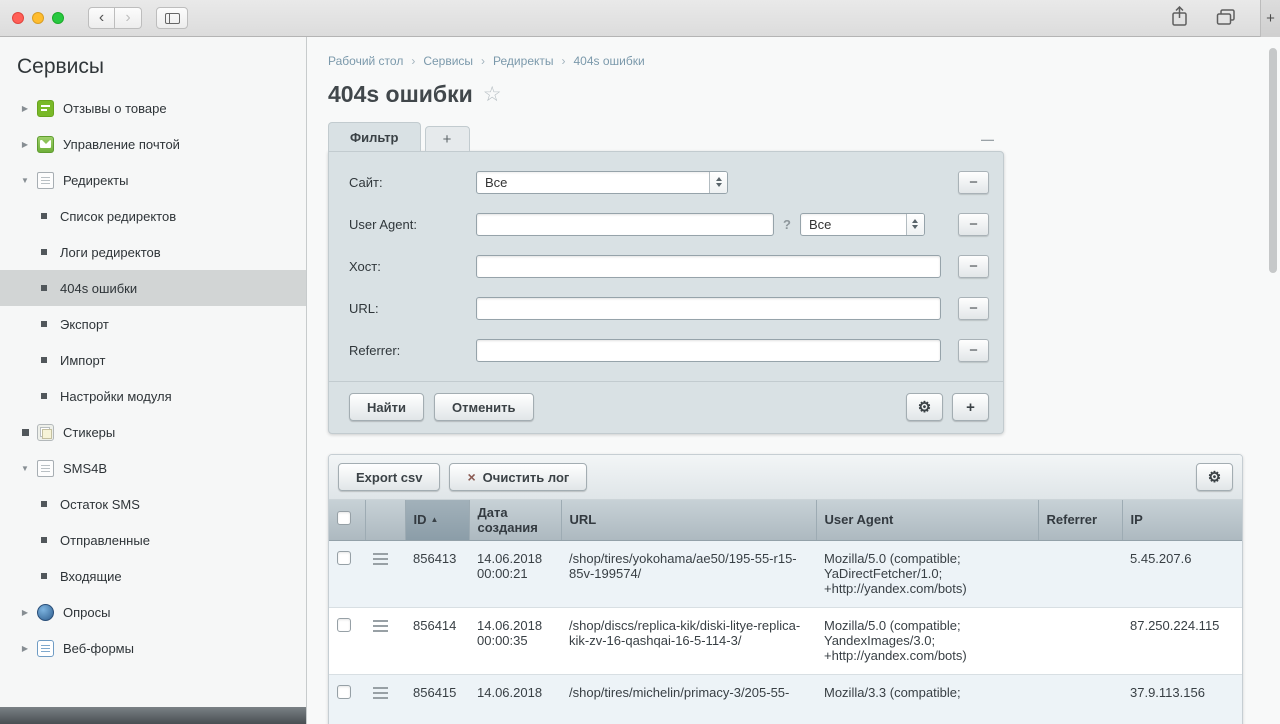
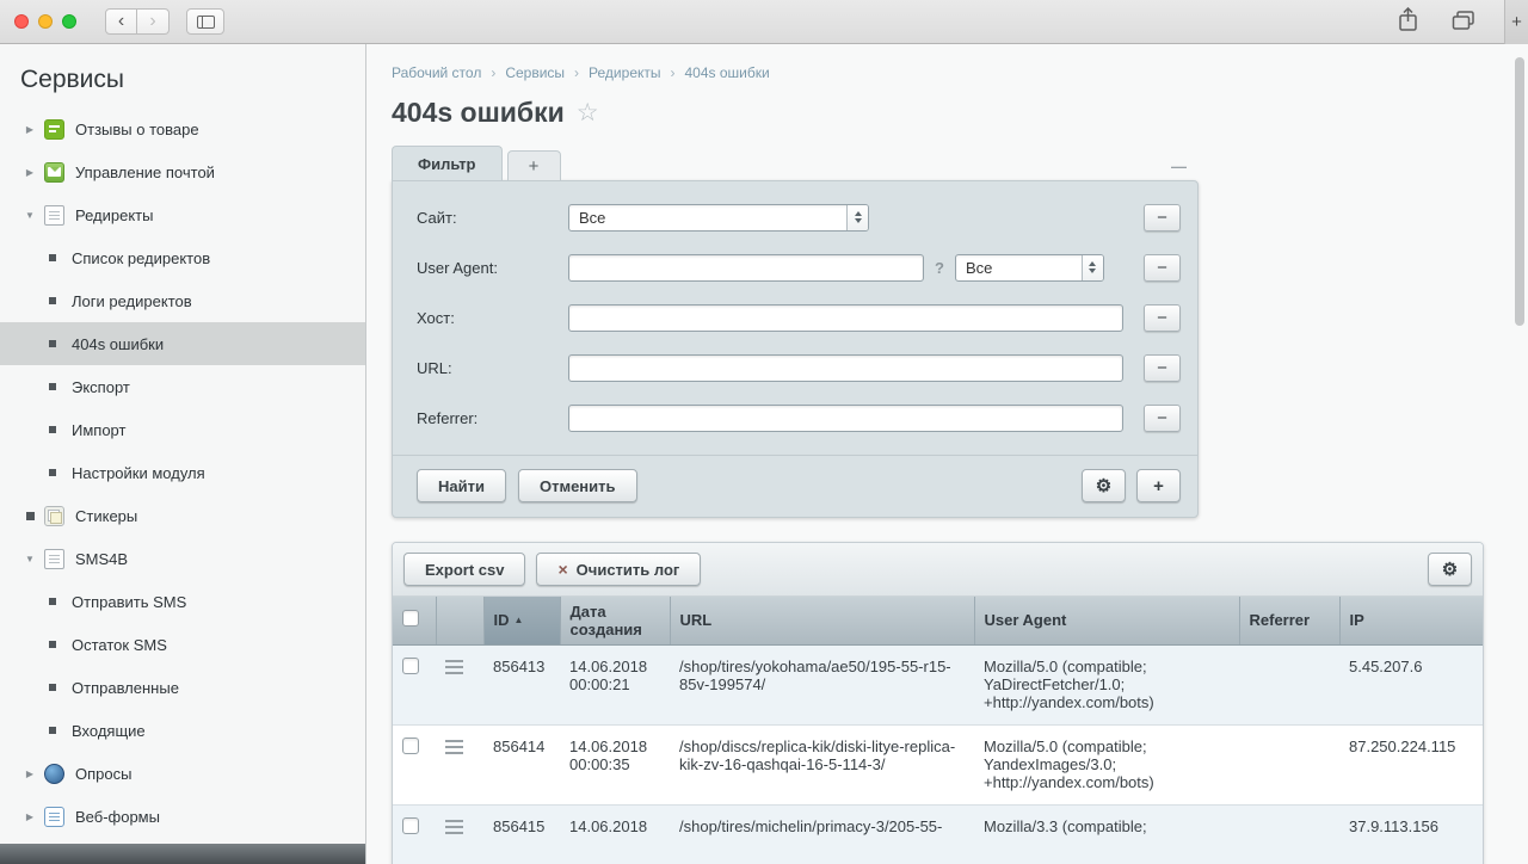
  ‹
  ›
  +
  Сервисы
  ▶
  Отзывы о товаре
  ▶
  Управление почтой
  ▼
  Редиректы
  Список редиректов
  Логи редиректов
  404s ошибки
  Экспорт
  Импорт
  Настройки модуля
  Стикеры
  ▼
  SMS4B
+ Отправить SMS
  Остаток SMS
  Отправленные
  Входящие
  ▶
  Опросы
  ▶
  Веб-формы
  Рабочий стол
  ›
  Сервисы
  ›
  Редиректы
  ›
  404s ошибки
  404s ошибки
  ☆
  Фильтр
  +
  —
  Сайт:
  Все
  −
  User Agent:
  ?
  Все
  −
  Хост:
  −
  URL:
  −
  Referrer:
  −
  Найти
  Отменить
  ⚙
  +
  Export csv
  ×
  Очистить лог
  ⚙
  		ID ▲	Дата создания	URL	User Agent	Referrer	IP
  		856413	14.06.201800:00:21	/shop/tires/yokohama/ae50/195-55-r15-85v-199574/	Mozilla/5.0 (compatible; YaDirectFetcher/1.0; +http://yandex.com/bots)		5.45.207.6
  		856414	14.06.201800:00:35	/shop/discs/replica-kik/diski-litye-replica-kik-zv-16-qashqai-16-5-114-3/	Mozilla/5.0 (compatible; YandexImages/3.0; +http://yandex.com/bots)		87.250.224.115
  		856415	14.06.2018	/shop/tires/michelin/primacy-3/205-55-	Mozilla/3.3 (compatible;		37.9.113.156
